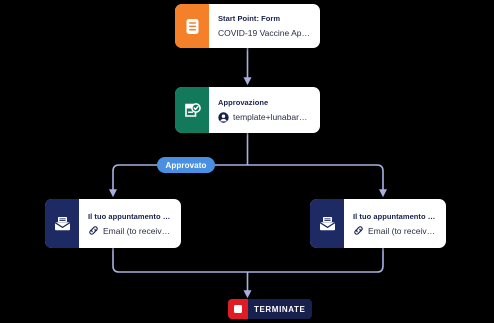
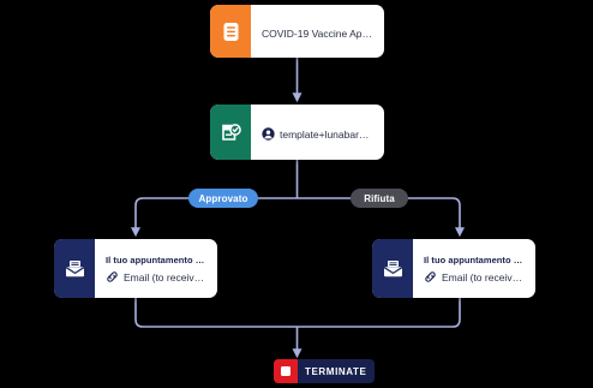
- Start Point: Form
  COVID-19 Vaccine Appoi
- Approvazione
  template+lunabarese
  Approvato
+ Rifiuta
  Il tuo appuntamento pe
  Email (to receive n
  Il tuo appuntamento pe
  Email (to receive n
  TERMINATE
